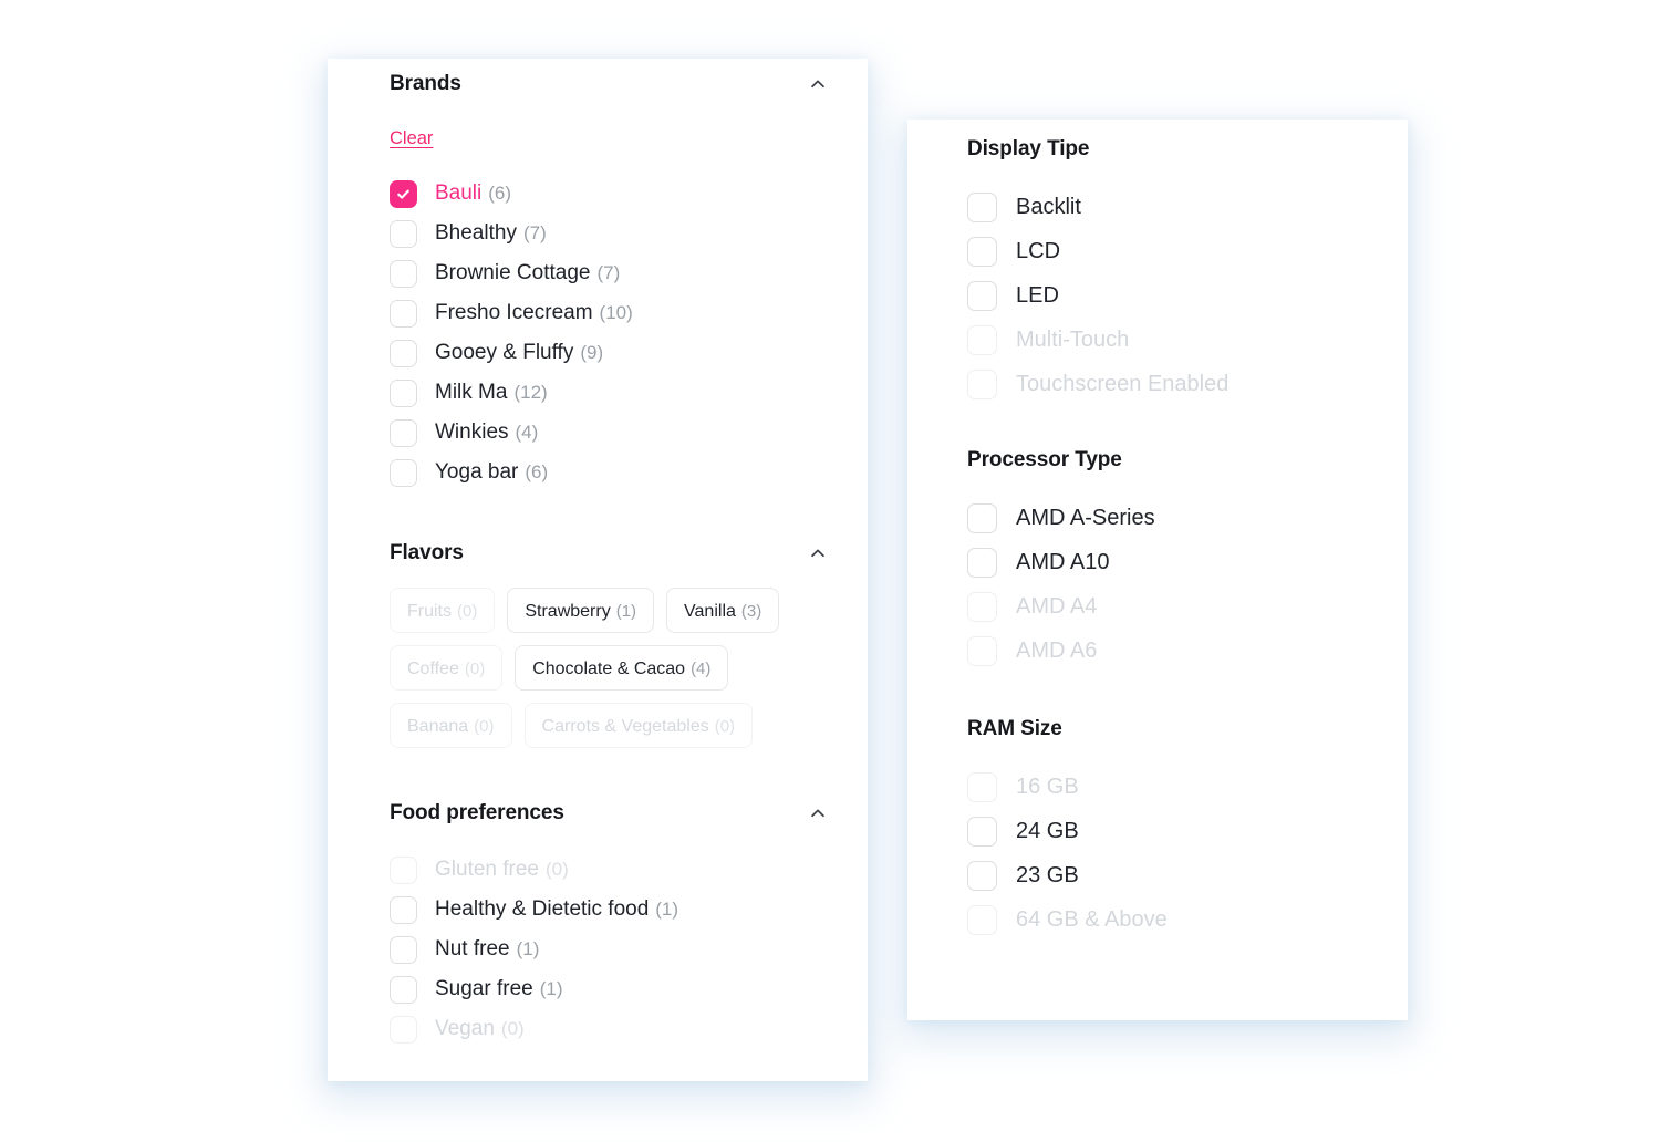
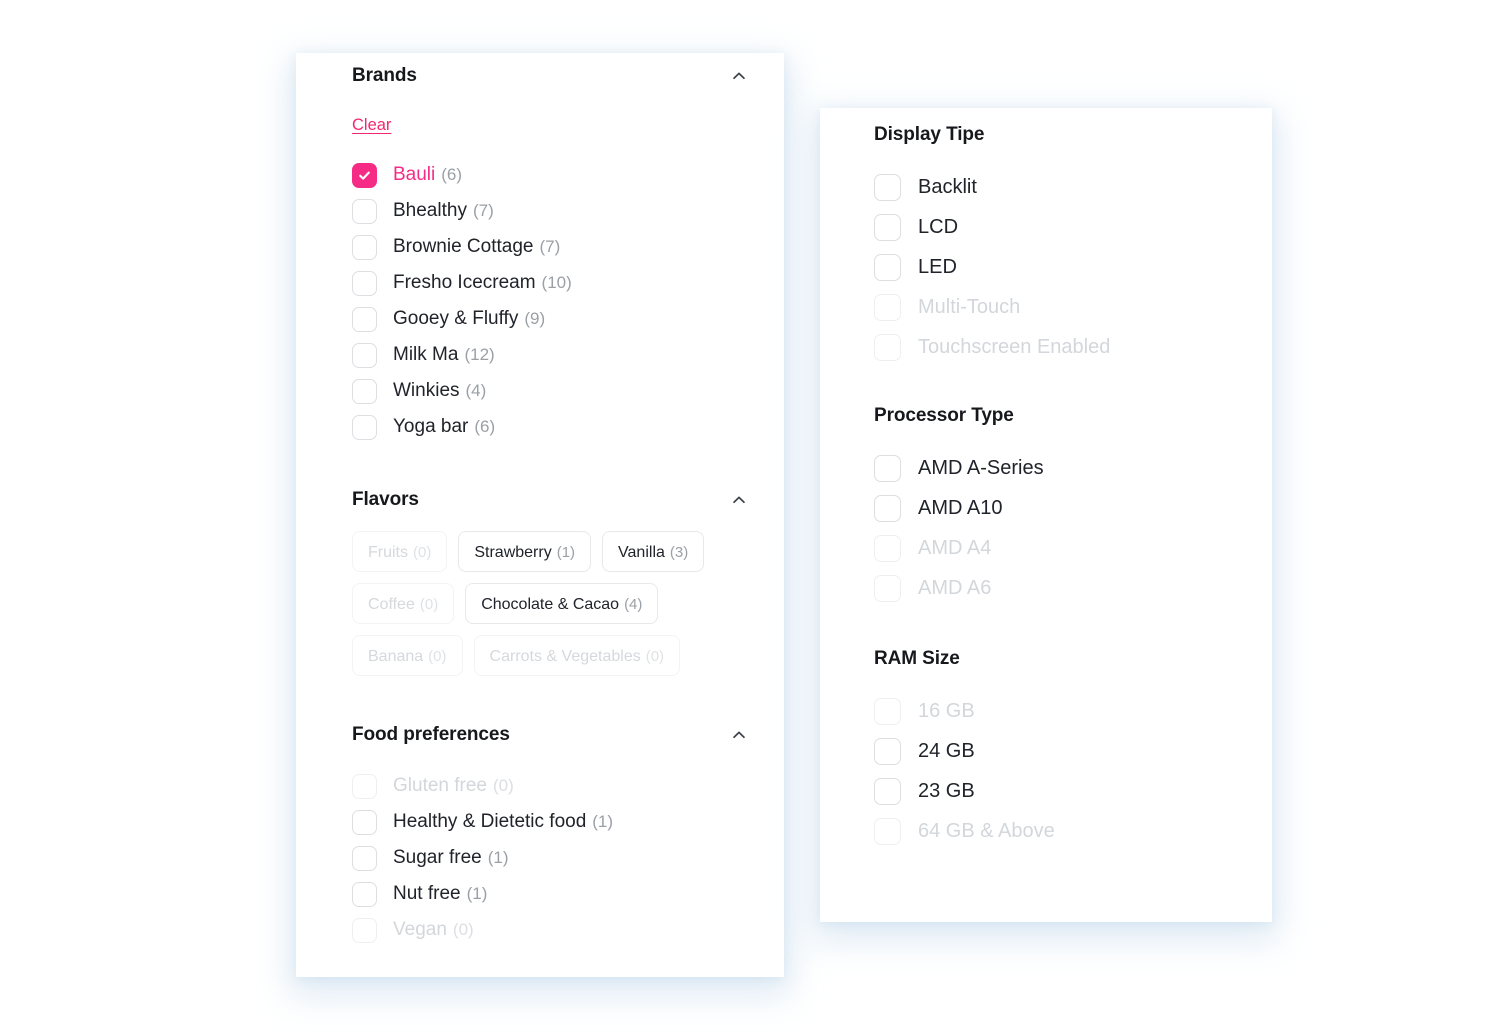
  Brands
  Clear
  Bauli
  (6)
  Bhealthy
  (7)
  Brownie Cottage
  (7)
  Fresho Icecream
  (10)
  Gooey & Fluffy
  (9)
  Milk Ma
  (12)
  Winkies
  (4)
  Yoga bar
  (6)
  Flavors
  Fruits
  (0)
  Strawberry
  (1)
  Vanilla
  (3)
  Coffee
  (0)
  Chocolate & Cacao
  (4)
  Banana
  (0)
  Carrots & Vegetables
  (0)
  Food preferences
  Gluten free
  (0)
  Healthy & Dietetic food
  (1)
- Nut free
+ Sugar free
  (1)
- Sugar free
+ Nut free
  (1)
  Vegan
  (0)
  Display Tipe
  Backlit
  LCD
  LED
  Multi-Touch
  Touchscreen Enabled
  Processor Type
  AMD A-Series
  AMD A10
  AMD A4
  AMD A6
  RAM Size
  16 GB
  24 GB
  23 GB
  64 GB & Above
